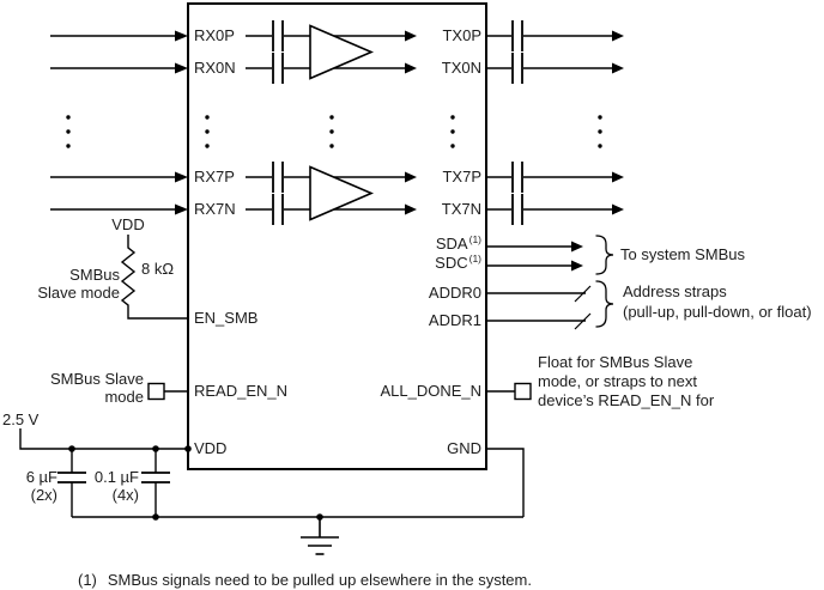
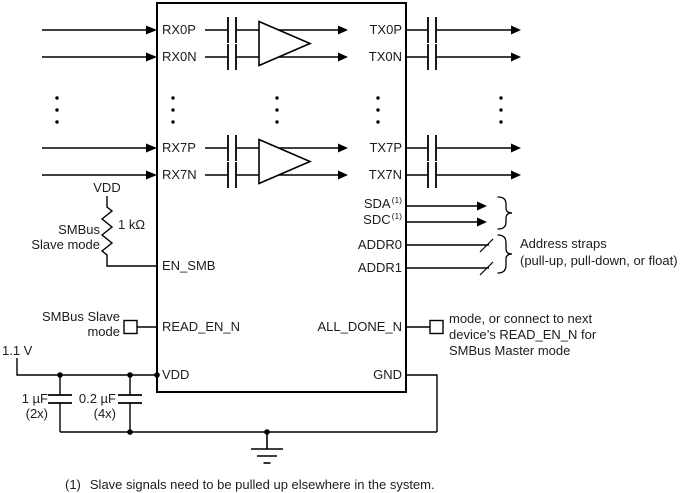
  RX0P
  RX0N
  RX7P
  RX7N
  EN_SMB
  READ_EN_N
  VDD
  TX0P
  TX0N
  TX7P
  TX7N
  SDA
  (1)
  SDC
  (1)
  ADDR0
  ADDR1
  ALL_DONE_N
  GND
  VDD
- 8 kΩ
+ 1 kΩ
  SMBus
  Slave mode
  SMBus Slave
  mode
- 2.5 V
+ 1.1 V
- 6 µF
+ 1 µF
  (2x)
- 0.1 µF
+ 0.2 µF
  (4x)
- To system SMBus
  Address straps
  (pull-up, pull-down, or float)
- Float for SMBus Slave
- mode, or straps to next
+ mode, or connect to next
  device’s READ_EN_N for
+ SMBus Master mode
  (1)
- SMBus signals need to be pulled up elsewhere in the system.
+ Slave signals need to be pulled up elsewhere in the system.
